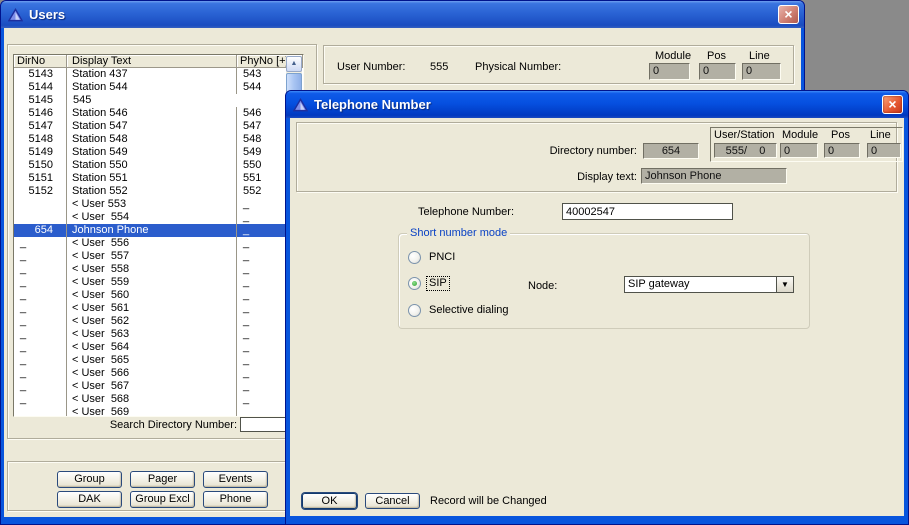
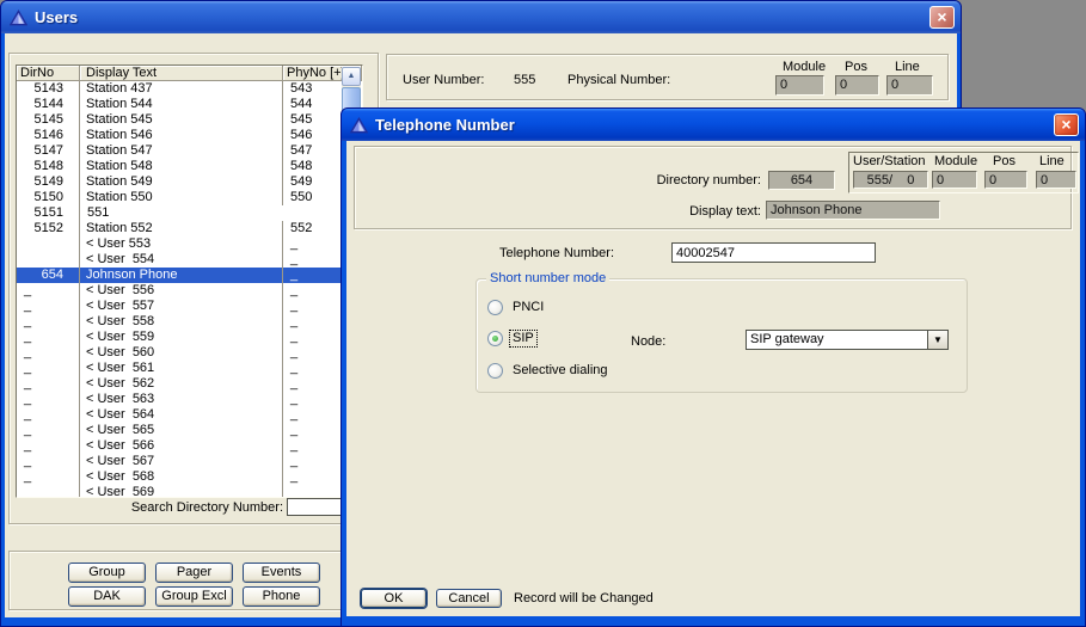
  Users
  ×
  DirNo
  Display Text
  PhyNo [+
  5143
  Station 437
  543
  5144
  Station 544
  544
  5145
+ Station 545
  545
  5146
  Station 546
  546
  5147
  Station 547
  547
  5148
  Station 548
  548
  5149
  Station 549
  549
  5150
  Station 550
  550
  5151
- Station 551
  551
  5152
  Station 552
  552
  < User 553
  _
  < User 554
  _
  654
  Johnson Phone
  _
  _
  < User 556
  _
  _
  < User 557
  _
  _
  < User 558
  _
  _
  < User 559
  _
  _
  < User 560
  _
  _
  < User 561
  _
  _
  < User 562
  _
  _
  < User 563
  _
  _
  < User 564
  _
  _
  < User 565
  _
  _
  < User 566
  _
  _
  < User 567
  _
  _
  < User 568
  _
  _
  < User 569
  _
  Search Directory Number:
  User Number:
  555
  Physical Number:
  Module
  Pos
  Line
  0
  0
  0
  Group
  Pager
  Events
  DAK
  Group Excl
  Phone
  Telephone Number
  ×
  Directory number:
  654
  User/Station
  Module
  Pos
  Line
  555/ 0
  0
  0
  0
  Display text:
  Johnson Phone
  Telephone Number:
  40002547
  Short number mode
  PNCI
  SIP
  Selective dialing
  Node:
  SIP gateway
  ▼
  OK
  Cancel
  Record will be Changed
